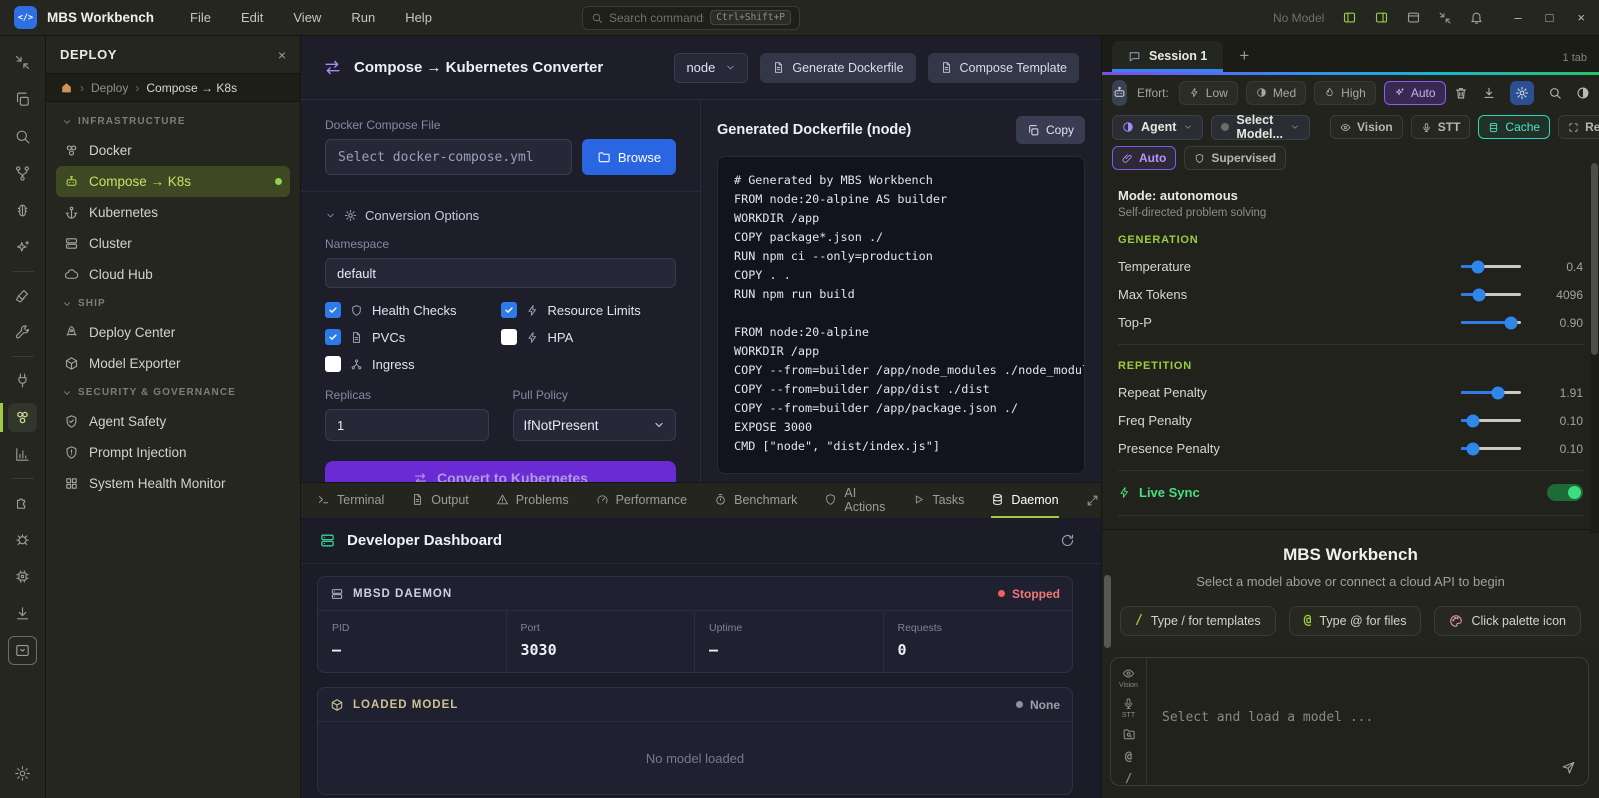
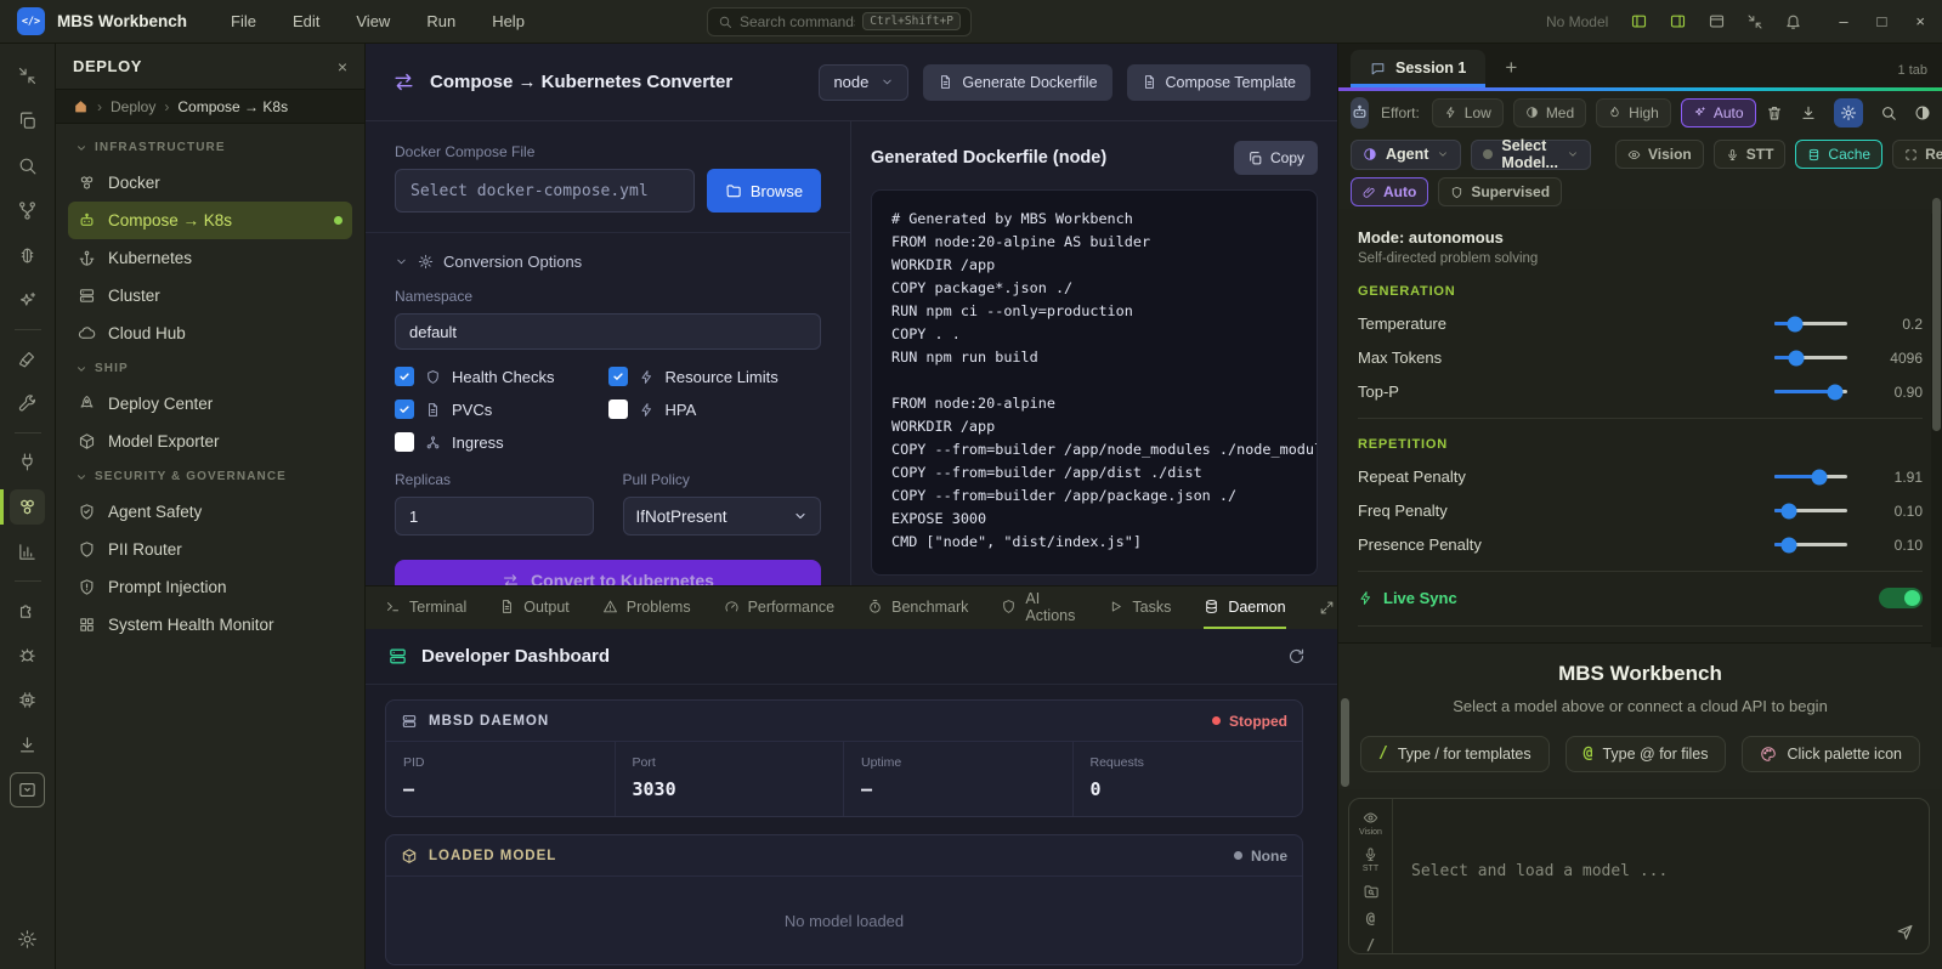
  </>
  MBS Workbench
  File
  Edit
  View
  Run
  Help
  Search command
  Ctrl+Shift+P
  No Model
  –
  □
  ×
  DEPLOY
  ×
  ›
  Deploy
  ›
  Compose → K8s
  INFRASTRUCTURE
  Docker
  Compose → K8s
  Kubernetes
  Cluster
  Cloud Hub
  SHIP
  Deploy Center
  Model Exporter
  SECURITY & GOVERNANCE
  Agent Safety
+ PII Router
  Prompt Injection
  System Health Monitor
  Compose → Kubernetes Converter
  node
  Generate Dockerfile
  Compose Template
  Docker Compose File
  Select docker-compose.yml
  Browse
  Conversion Options
  Namespace
  default
  Health Checks
  Resource Limits
  PVCs
  HPA
  Ingress
  Replicas
  1
  Pull Policy
  IfNotPresent
  Convert to Kubernetes
  Generated Dockerfile (node)
  Copy
  # Generated by MBS Workbench
  FROM node:20-alpine AS builder
  WORKDIR /app
  COPY package*.json ./
  RUN npm ci --only=production
  COPY . .
  RUN npm run build
  FROM node:20-alpine
  WORKDIR /app
  COPY --from=builder /app/node_modules ./node_modu
  COPY --from=builder /app/dist ./dist
  COPY --from=builder /app/package.json ./
  EXPOSE 3000
  CMD ["node", "dist/index.js"]
  Terminal
  Output
  Problems
  Performance
  Benchmark
  AI Actions
  Tasks
  Daemon
  Developer Dashboard
  MBSD DAEMON
  Stopped
  PID
  –
  Port
  3030
  Uptime
  –
  Requests
  0
  LOADED MODEL
  None
  No model loaded
  Session 1
  +
  1 tab
  Effort:
  Low
  Med
  High
  Auto
  Agent
  Select Model...
  Vision
  STT
  Cache
  Auto
  Supervised
  Mode: autonomous
  Self-directed problem solving
  GENERATION
  Temperature
- 0.4
+ 0.2
  Max Tokens
  4096
  Top-P
  0.90
  REPETITION
  Repeat Penalty
  1.91
  Freq Penalty
  0.10
  Presence Penalty
  0.10
  Live Sync
  MBS Workbench
  Select a model above or connect a cloud API to begin
  /
  Type / for templates
  @
  Type @ for files
  Click palette icon
  @
  /
  Select and load a model ...
